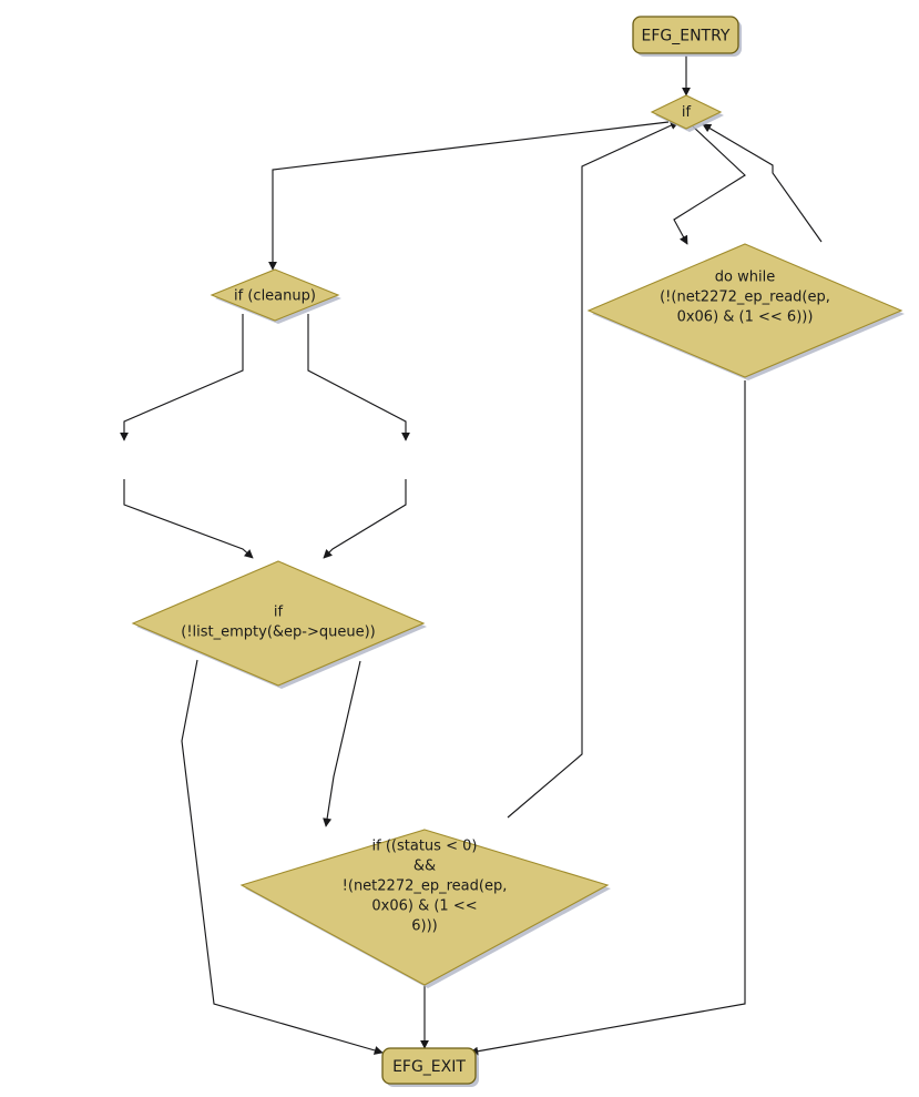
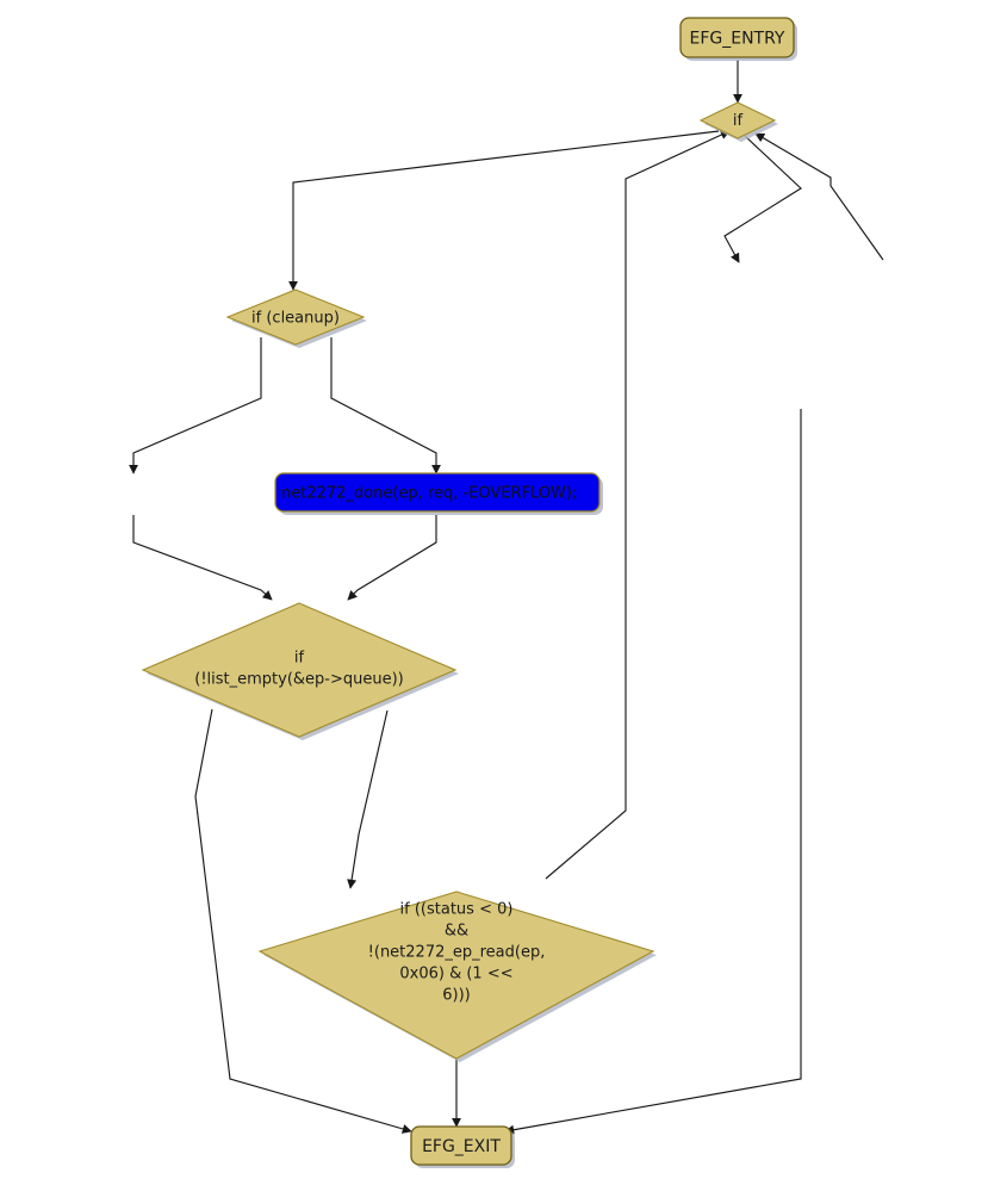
  EFG_ENTRY
  if
- do while
- (!(net2272_ep_read(ep,
- 0x06) & (1 << 6)))
  if (cleanup)
+ net2272_done(ep, req, -EOVERFLOW);
  if
  (!list_empty(&ep->queue))
  if ((status < 0)
  &&
  !(net2272_ep_read(ep,
  0x06) & (1 <<
  6)))
  EFG_EXIT
